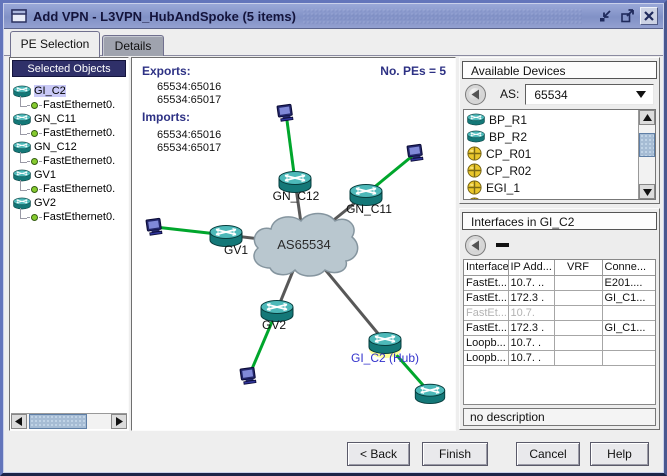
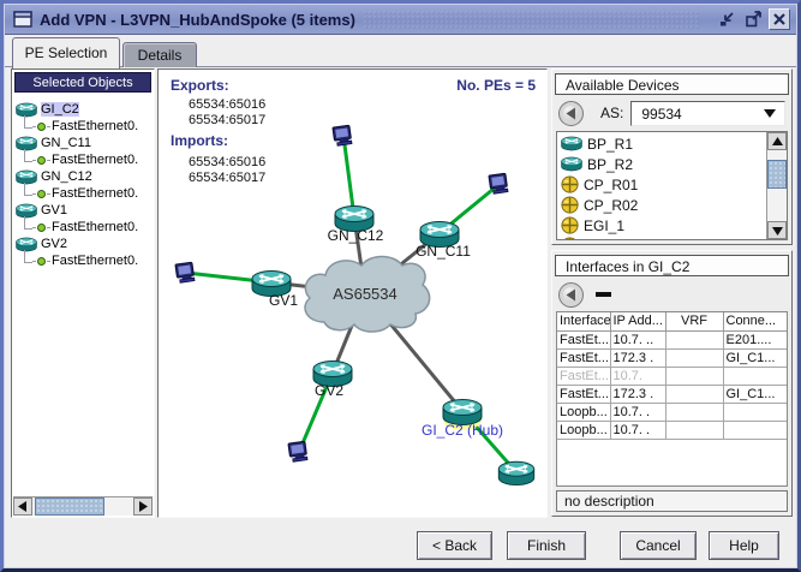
  Add VPN - L3VPN_HubAndSpoke (5 items)
  PE Selection
  Details
  Selected Objects
  GI_C2
  FastEthernet0.
  GN_C11
  FastEthernet0.
  GN_C12
  FastEthernet0.
  GV1
  FastEthernet0.
  GV2
  FastEthernet0.
  AS65534
  GN_C12
  GN_C11
  GV1
  GV2
  GI_C2 (Hub)
  Exports:
  65534:65016
  65534:65017
  Imports:
  65534:65016
  65534:65017
  No. PEs = 5
  Available Devices
  AS:
- 65534
+ 99534
  BP_R1
  BP_R2
  CP_R01
  CP_R02
  EGI_1
  Interfaces in GI_C2
  Interface	IP Add...	VRF	Conne...
  FastEt...	10.7. ..		E201....
  FastEt...	172.3 .		GI_C1...
  FastEt...	10.7.
  FastEt...	172.3 .		GI_C1...
  Loopb...	10.7. .
  Loopb...	10.7. .
  no description
  < Back
  Finish
  Cancel
  Help
